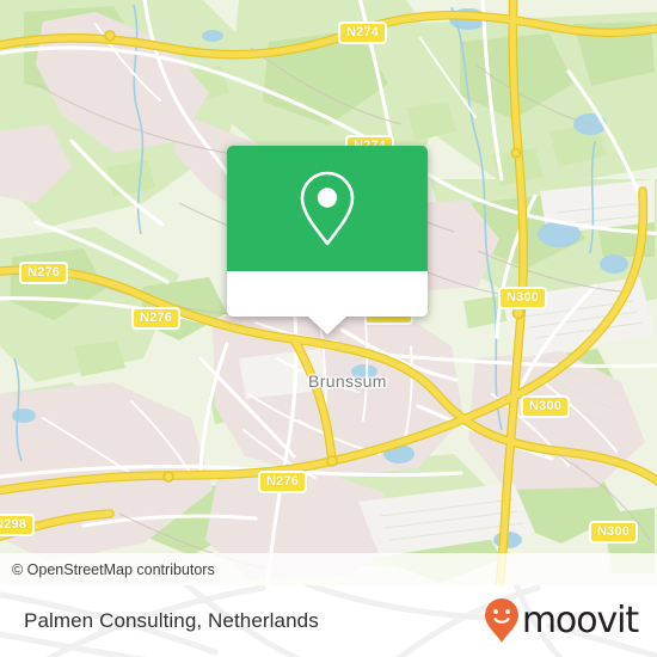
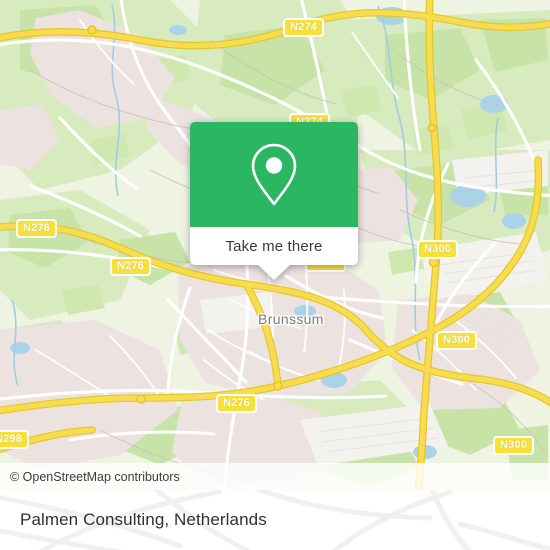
  Brunssum
  N274
  N276
  N276
  N300
  N300
  N276
  298
  N300
+ Take me there
  © OpenStreetMap contributors
  Palmen Consulting, Netherlands
- moovit
